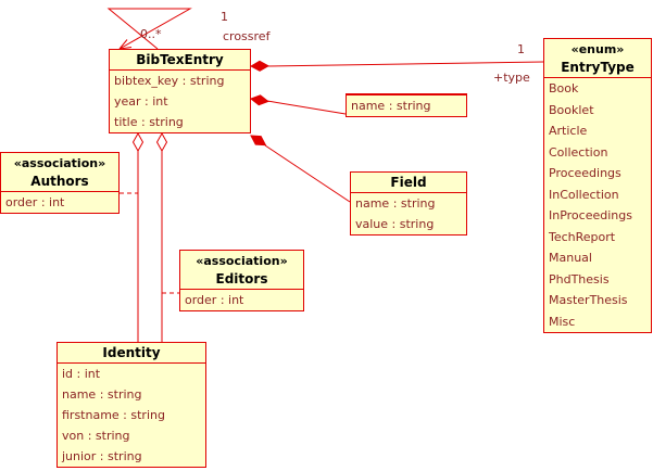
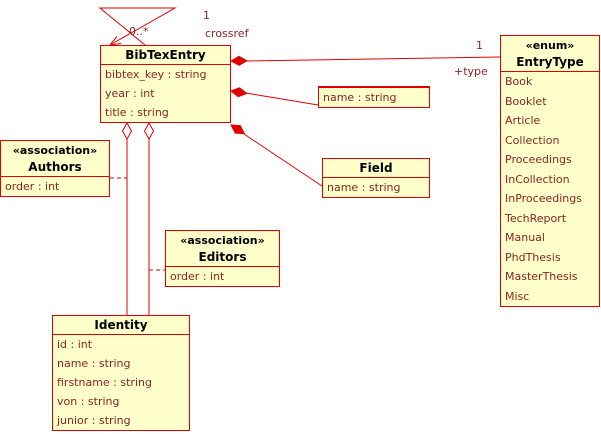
  0..*
  1
  crossref
  1
  +type
  BibTexEntry
  bibtex_key : string
  year : int
  title : string
  «enum»
  EntryType
  Book
  Booklet
  Article
  Collection
  Proceedings
  InCollection
  InProceedings
  TechReport
  Manual
  PhdThesis
  MasterThesis
  Misc
  name : string
  Field
  name : string
- value : string
  «association»
  Authors
  order : int
  «association»
  Editors
  order : int
  Identity
  id : int
  name : string
  firstname : string
  von : string
  junior : string
